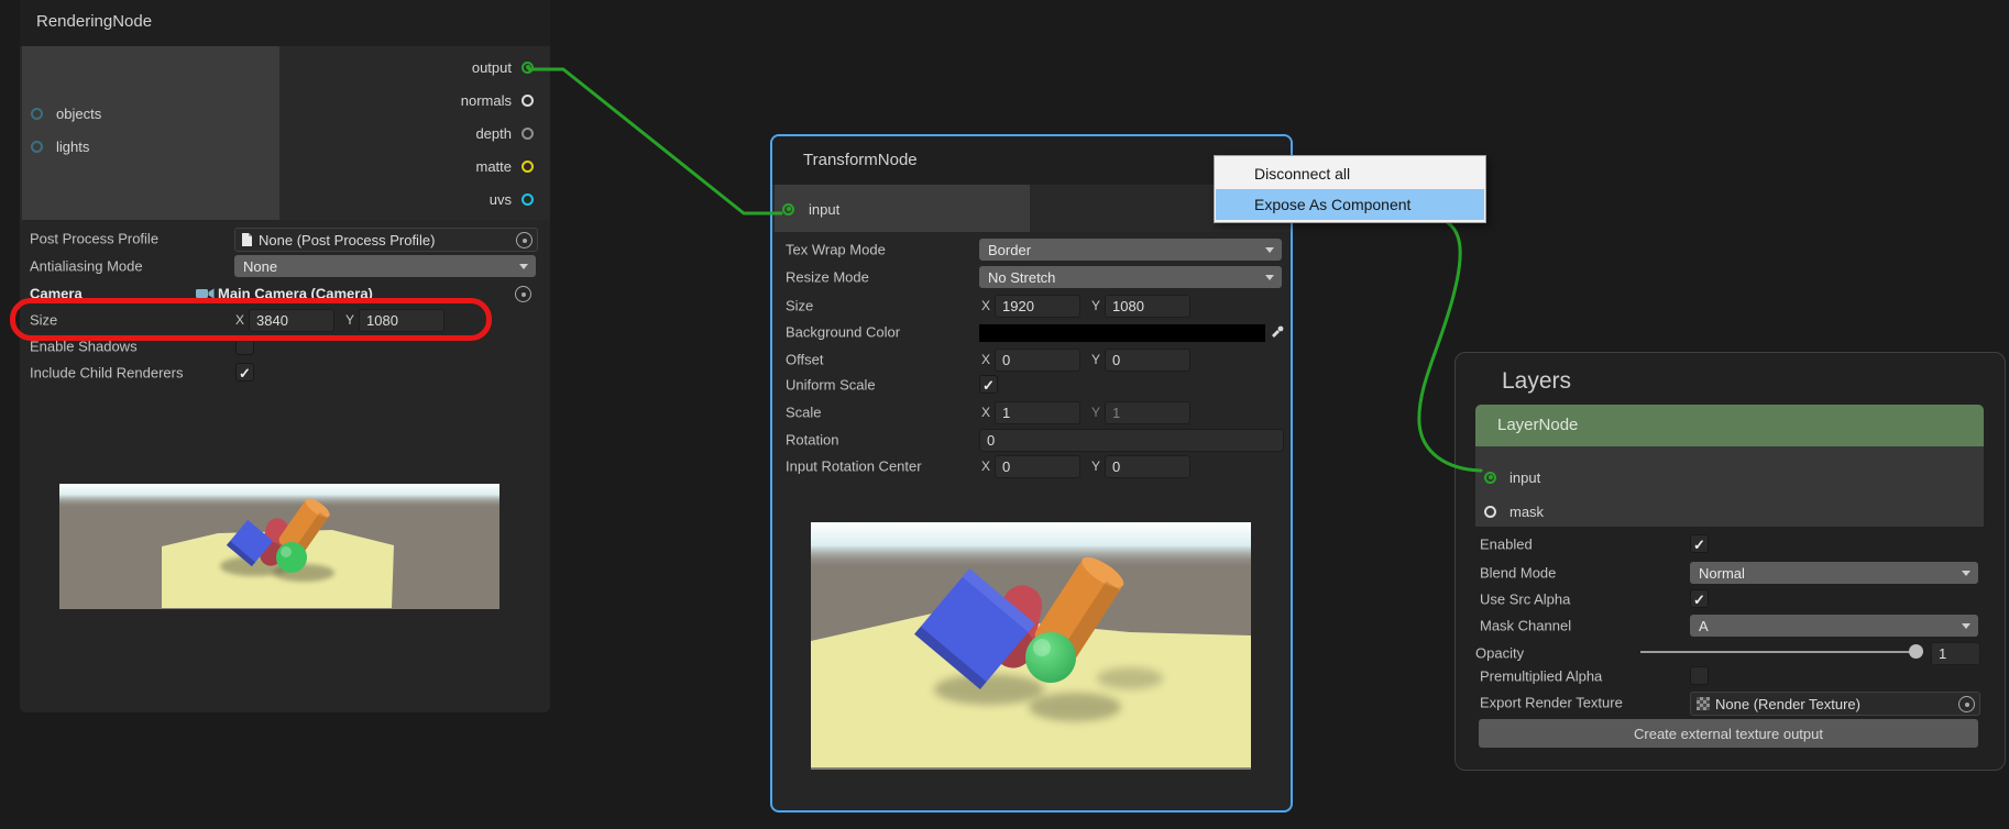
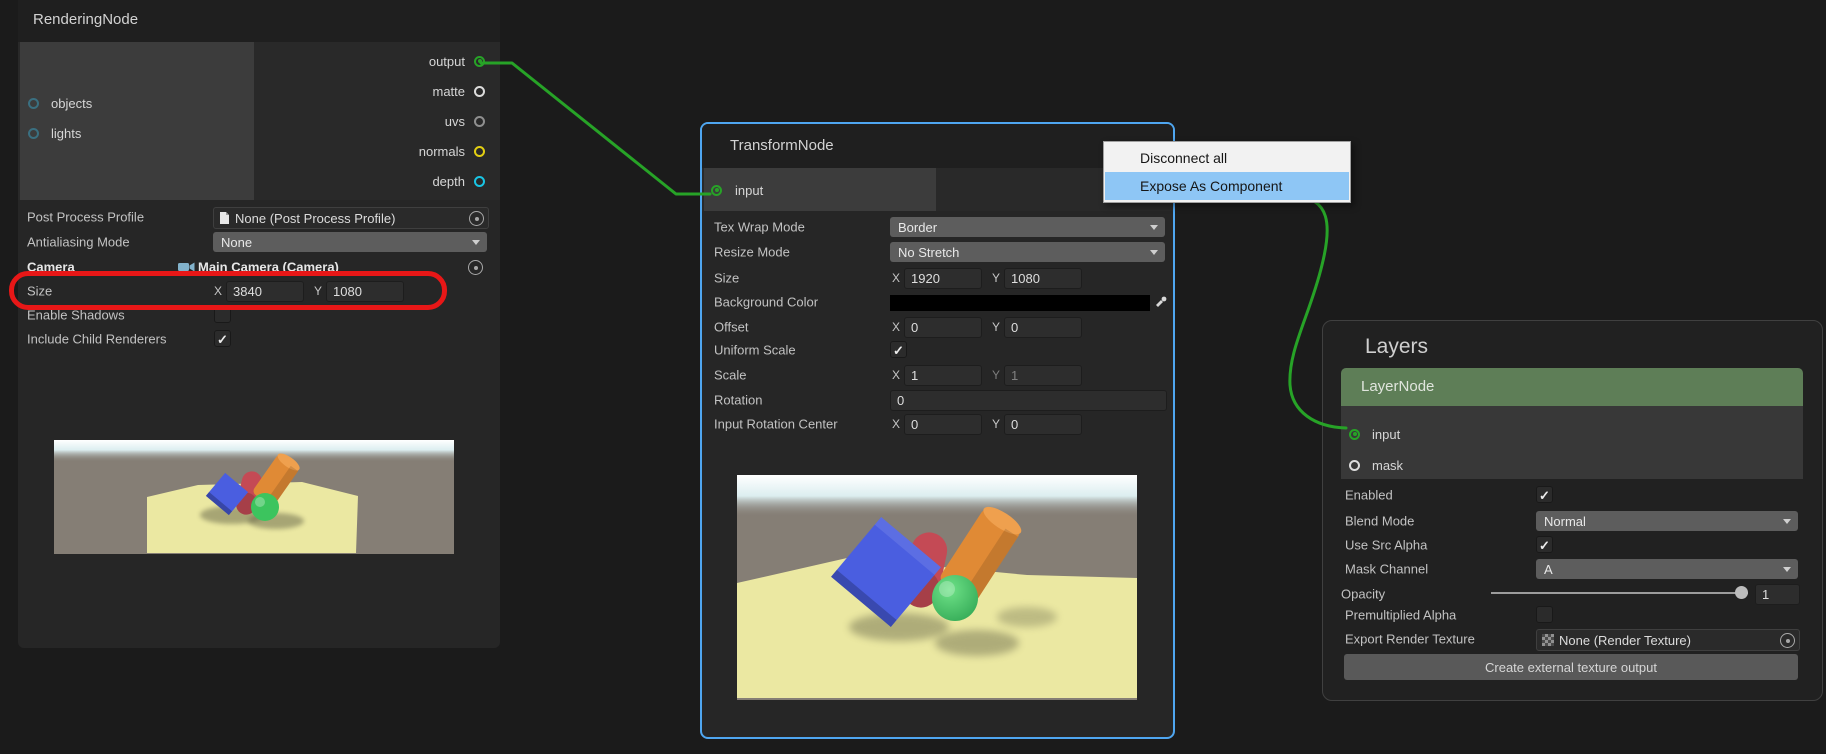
  RenderingNode
  objects
  lights
  output
- normals
+ matte
- depth
+ uvs
- matte
+ normals
- uvs
+ depth
  Post Process Profile
  None (Post Process Profile)
  Antialiasing Mode
  None
  Camera
  Main Camera (Camera)
  Size
  X
  3840
  Y
  1080
  Enable Shadows
  Include Child Renderers
  TransformNode
  input
  Tex Wrap Mode
  Border
  Resize Mode
  No Stretch
  Size
  X
  1920
  Y
  1080
  Background Color
  Offset
  X
  0
  Y
  0
  Uniform Scale
  Scale
  X
  1
  Y
  1
  Rotation
  0
  Input Rotation Center
  X
  0
  Y
  0
  Layers
  LayerNode
  input
  mask
  Enabled
  Blend Mode
  Normal
  Use Src Alpha
  Mask Channel
  A
  Opacity
  1
  Premultiplied Alpha
  Export Render Texture
  None (Render Texture)
  Create external texture output
  Disconnect all
  Expose As Component
